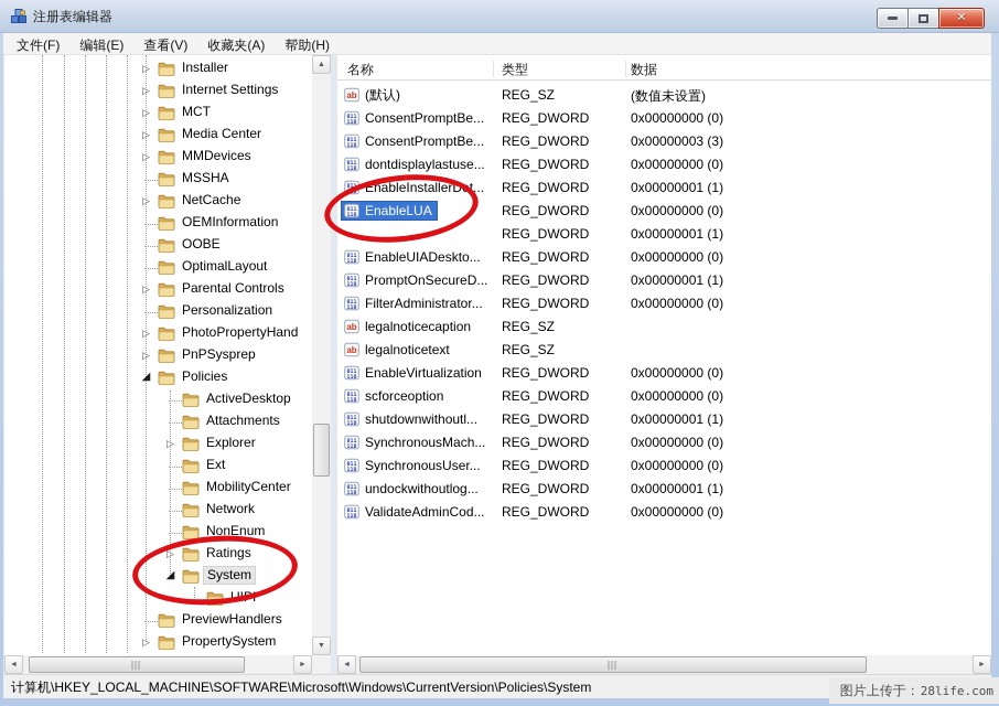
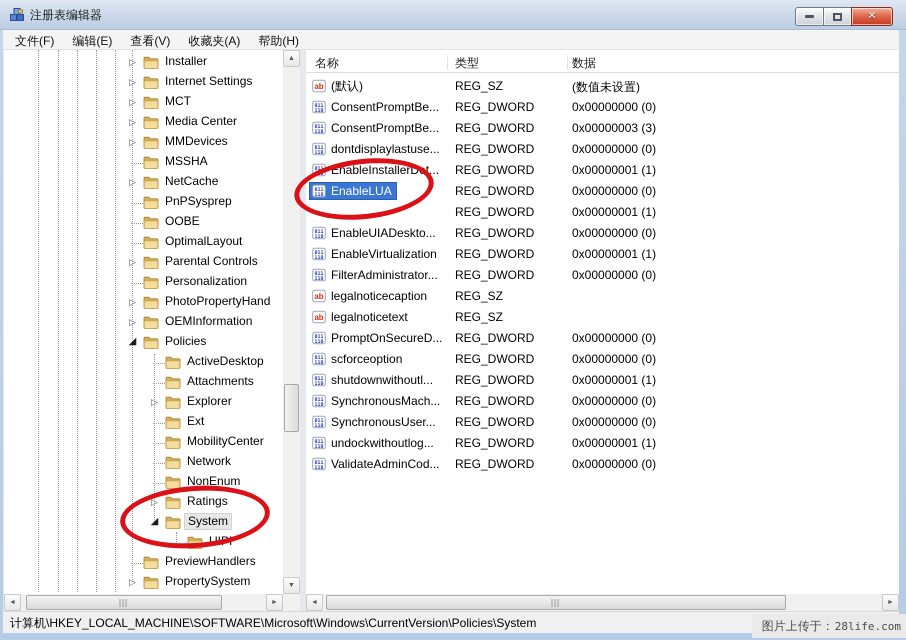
  注册表编辑器
  ✕
  文件(F)
  编辑(E)
  查看(V)
  收藏夹(A)
  帮助(H)
  ▷
  Installer
  ▷
  Internet Settings
  ▷
  MCT
  ▷
  Media Center
  ▷
  MMDevices
  MSSHA
  ▷
  NetCache
- OEMInformation
+ PnPSysprep
  OOBE
  OptimalLayout
  ▷
  Parental Controls
  Personalization
  ▷
  PhotoPropertyHand
  ▷
- PnPSysprep
+ OEMInformation
  ◢
  Policies
  ActiveDesktop
  Attachments
  ▷
  Explorer
  Ext
  MobilityCenter
  Network
  NonEnum
  ▷
  Ratings
  ◢
  System
  UIPI
  PreviewHandlers
  ▷
  PropertySystem
  名称
  类型
  数据
  (默认)
  REG_SZ
  (数值未设置)
  ConsentPromptBe...
  REG_DWORD
  0x00000000 (0)
  ConsentPromptBe...
  REG_DWORD
  0x00000003 (3)
  dontdisplaylastuse...
  REG_DWORD
  0x00000000 (0)
  EnableInstallerDet...
  REG_DWORD
  0x00000001 (1)
  EnableLUA
  REG_DWORD
  0x00000000 (0)
  REG_DWORD
  0x00000001 (1)
  EnableUIADeskto...
  REG_DWORD
  0x00000000 (0)
- PromptOnSecureD...
+ EnableVirtualization
  REG_DWORD
  0x00000001 (1)
  FilterAdministrator...
  REG_DWORD
  0x00000000 (0)
  legalnoticecaption
  REG_SZ
  legalnoticetext
  REG_SZ
- EnableVirtualization
+ PromptOnSecureD...
  REG_DWORD
  0x00000000 (0)
  scforceoption
  REG_DWORD
  0x00000000 (0)
  shutdownwithoutl...
  REG_DWORD
  0x00000001 (1)
  SynchronousMach...
  REG_DWORD
  0x00000000 (0)
  SynchronousUser...
  REG_DWORD
  0x00000000 (0)
  undockwithoutlog...
  REG_DWORD
  0x00000001 (1)
  ValidateAdminCod...
  REG_DWORD
  0x00000000 (0)
  计算机\HKEY_LOCAL_MACHINE\SOFTWARE\Microsoft\Windows\CurrentVersion\Policies\System
  图片上传于：
  28life.com
